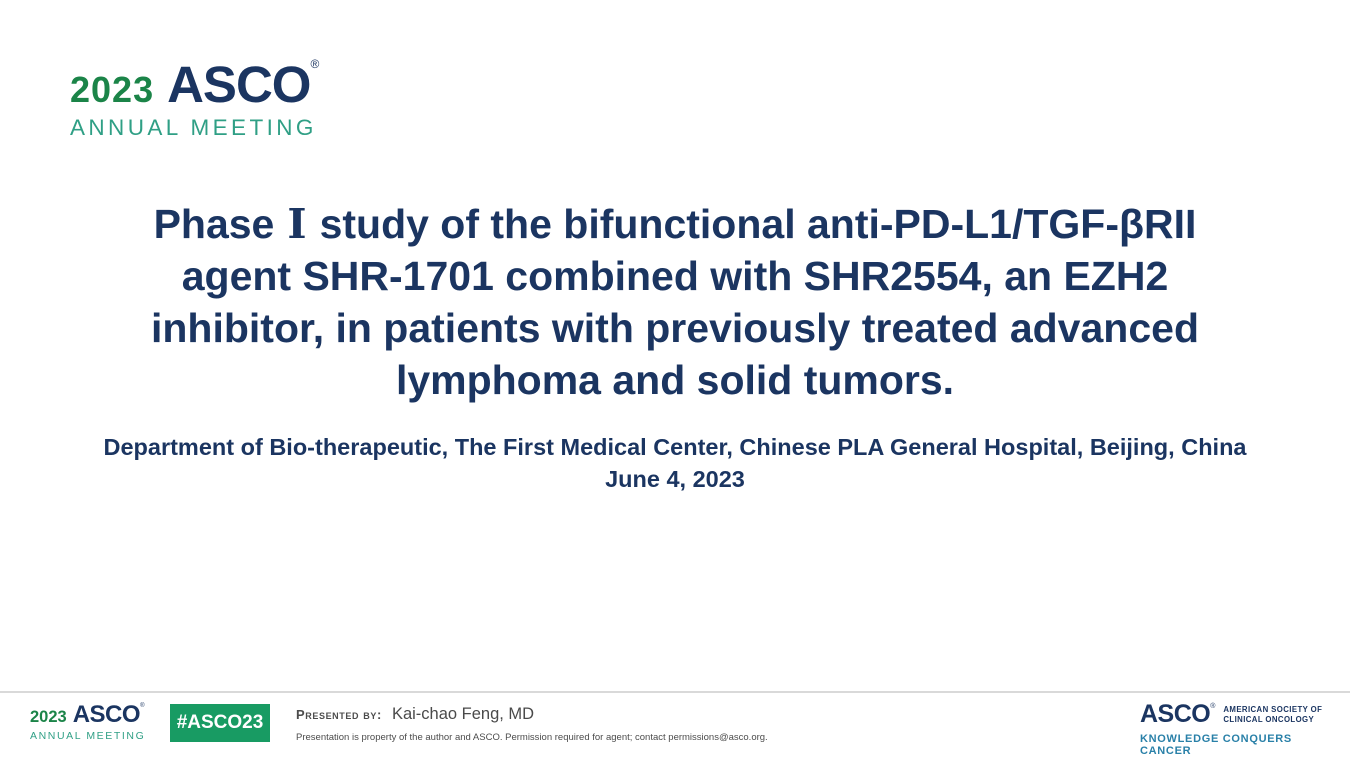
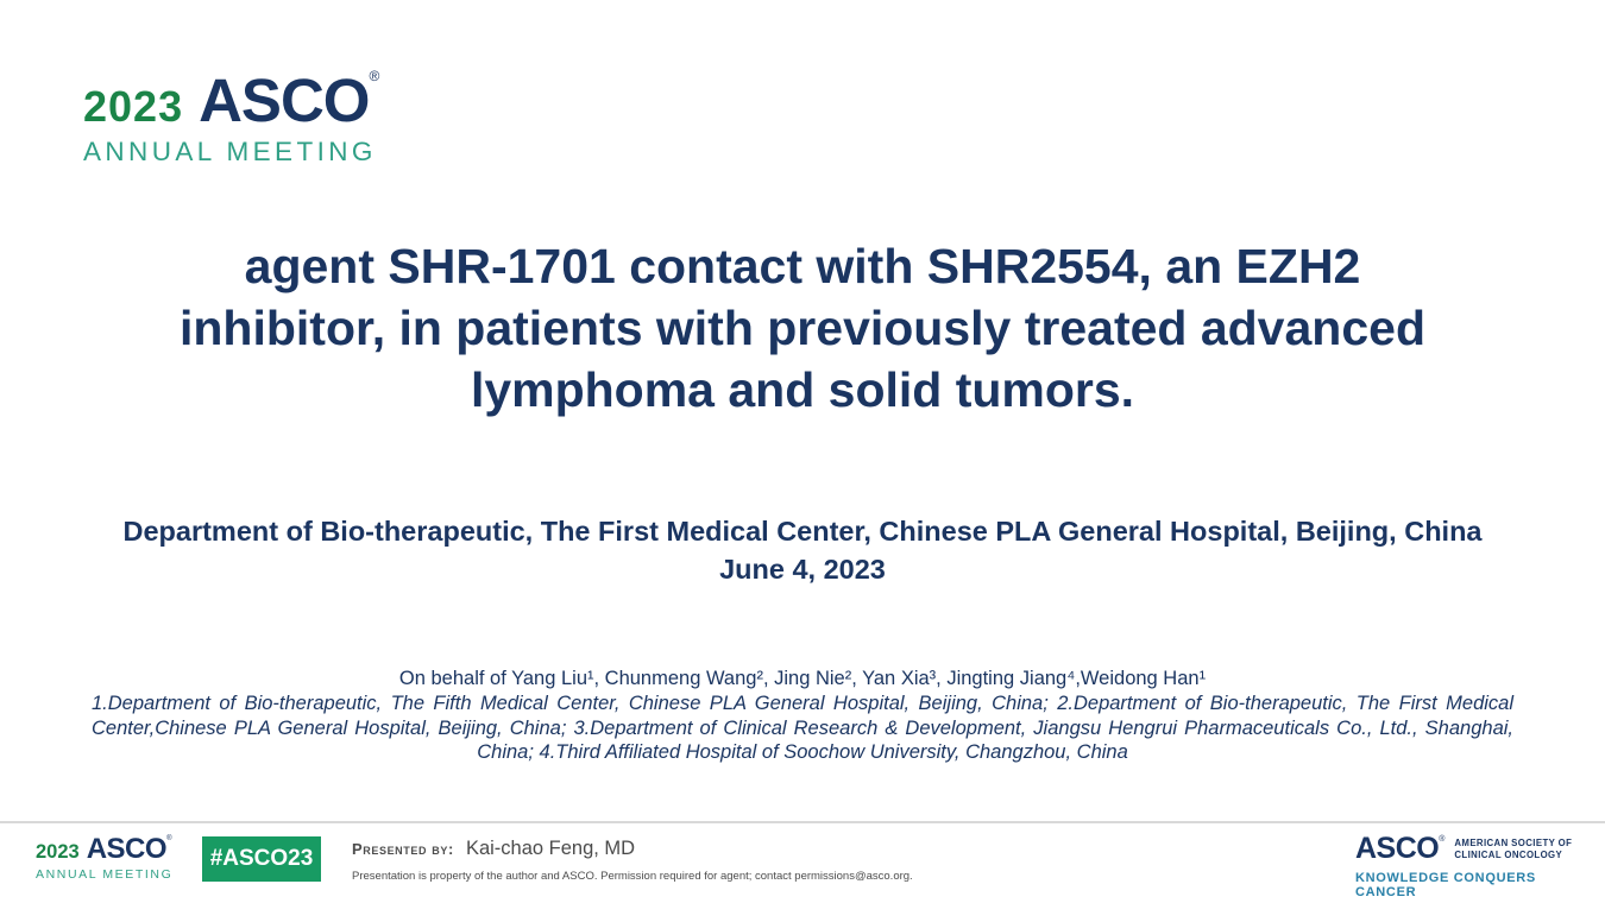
  2023
  ASCO
  ®
  ANNUAL MEETING
- Phase Ⅰ study of the bifunctional anti-PD-L1/TGF-βRII
- agent SHR-1701 combined with SHR2554, an EZH2
+ agent SHR-1701 contact with SHR2554, an EZH2
  inhibitor, in patients with previously treated advanced
  lymphoma and solid tumors.
  Department of Bio-therapeutic, The First Medical Center, Chinese PLA General Hospital, Beijing, China
  June 4, 2023
+ On behalf of Yang Liu¹, Chunmeng Wang², Jing Nie², Yan Xia³, Jingting Jiang⁴,Weidong Han¹
+ 1.Department of Bio-therapeutic, The Fifth Medical Center, Chinese PLA General Hospital, Beijing, China; 2.Department of Bio-therapeutic, The First Medical
+ Center,Chinese PLA General Hospital, Beijing, China; 3.Department of Clinical Research & Development, Jiangsu Hengrui Pharmaceuticals Co., Ltd., Shanghai,
+ China; 4.Third Affiliated Hospital of Soochow University, Changzhou, China
  2023
  ASCO
  ANNUAL MEETING
  #ASCO23
  Presented by:
  Kai-chao Feng, MD
  Presentation is property of the author and ASCO. Permission required for agent; contact permissions@asco.org.
  ASCO
  AMERICAN SOCIETY OF
  CLINICAL ONCOLOGY
  KNOWLEDGE CONQUERS CANCER
